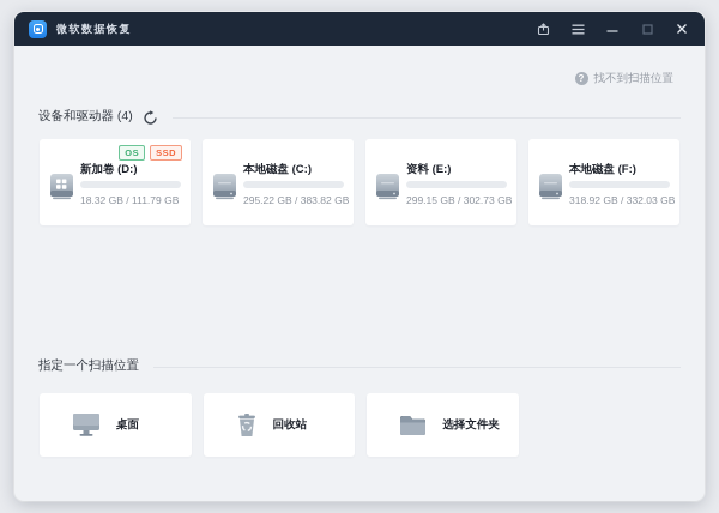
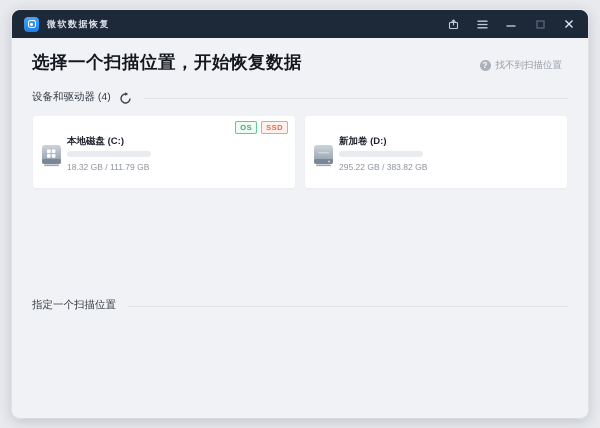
  微软数据恢复
+ 选择一个扫描位置，开始恢复数据
  ?
  找不到扫描位置
  设备和驱动器 (4)
  OS
  SSD
- 新加卷 (D:)
+ 本地磁盘 (C:)
  18.32 GB / 111.79 GB
- 本地磁盘 (C:)
+ 新加卷 (D:)
  295.22 GB / 383.82 GB
- 资料 (E:)
- 299.15 GB / 302.73 GB
- 本地磁盘 (F:)
- 318.92 GB / 332.03 GB
  指定一个扫描位置
- 桌面
- 回收站
- 选择文件夹
